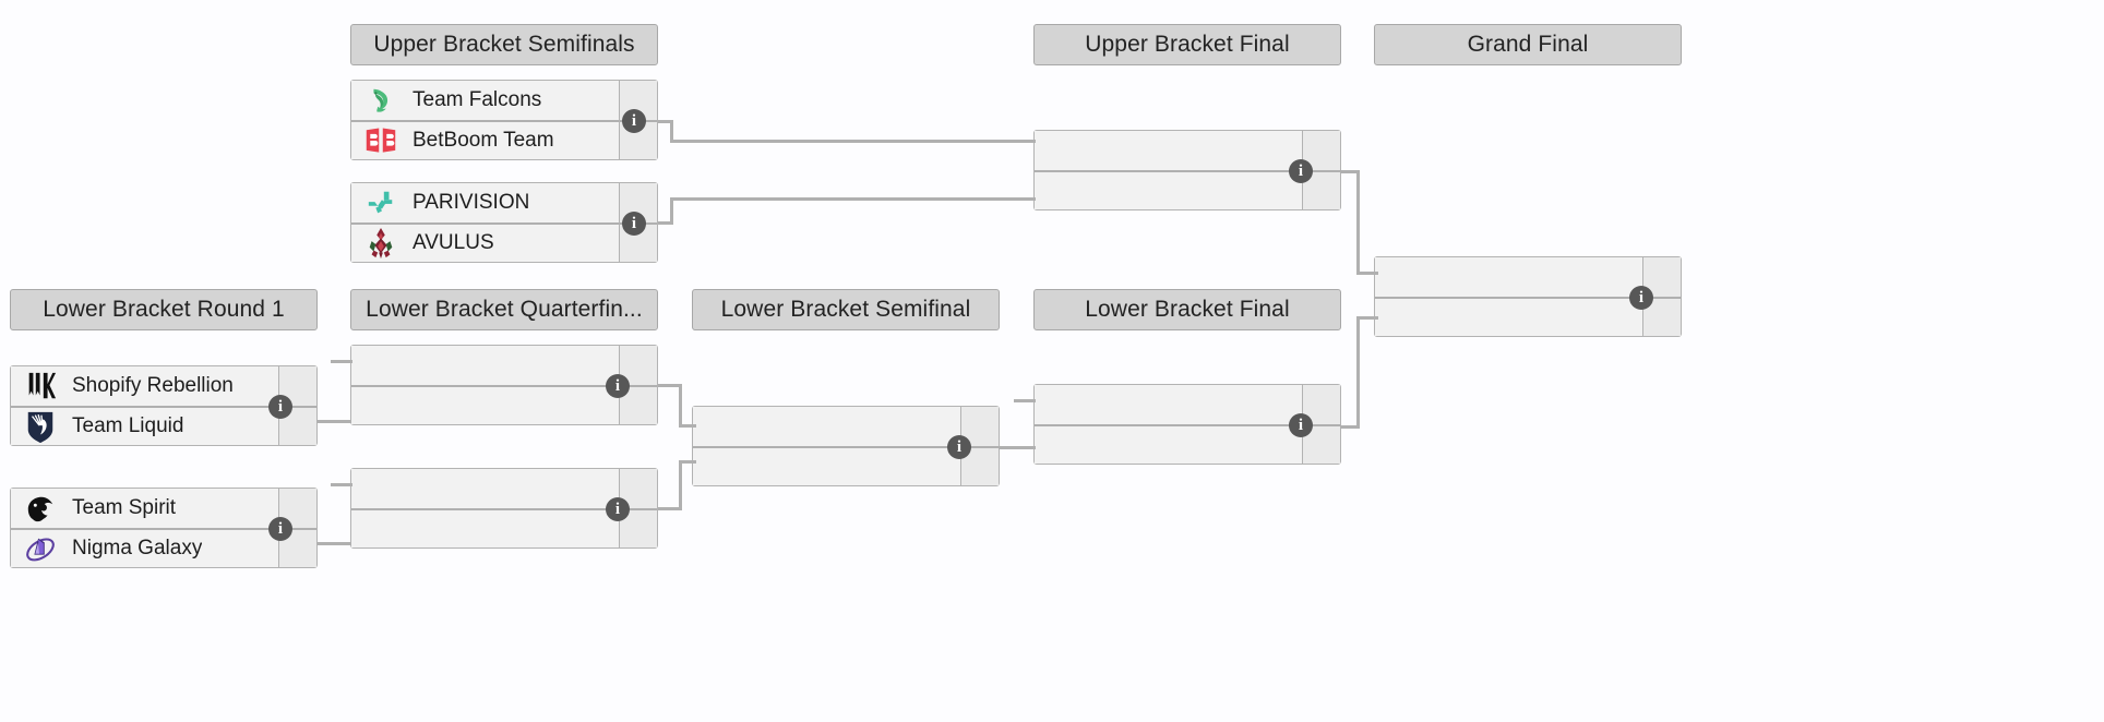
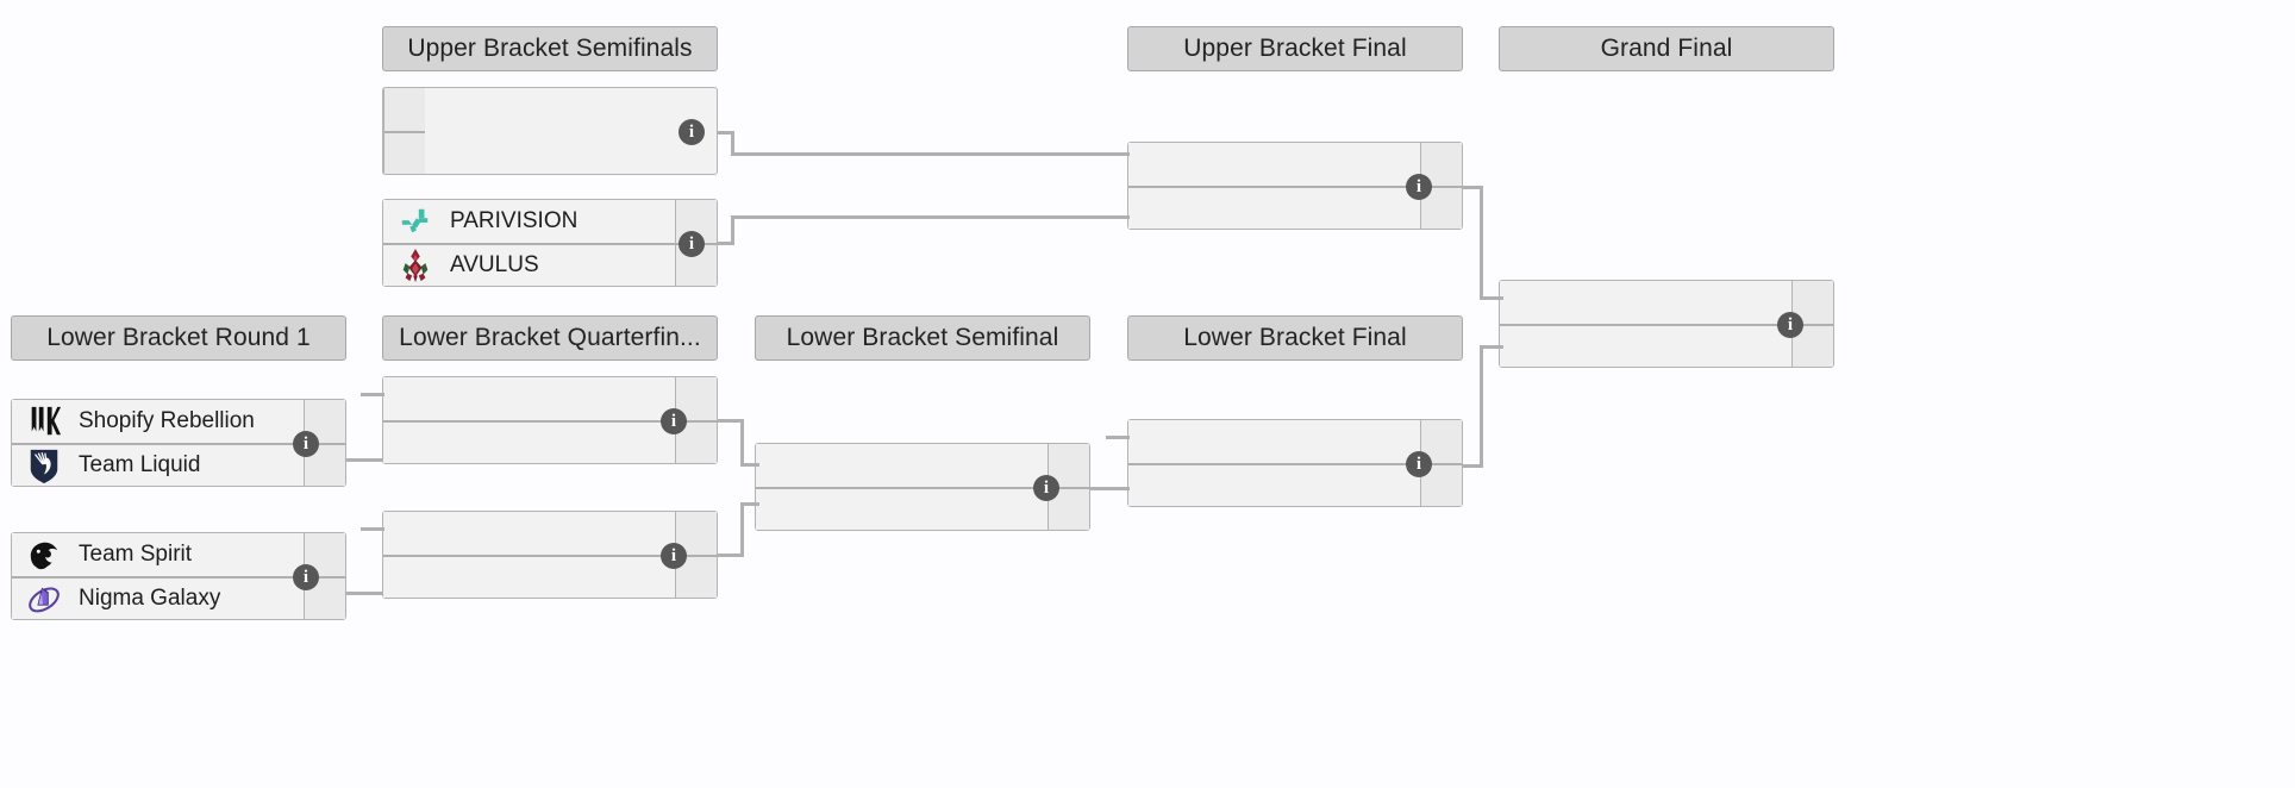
  Upper Bracket Semifinals
  Upper Bracket Final
  Grand Final
  Lower Bracket Round 1
  Lower Bracket Quarterfin...
  Lower Bracket Semifinal
  Lower Bracket Final
- Team Falcons
- BetBoom Team
  i
  PARIVISION
  AVULUS
  i
  i
  i
  Shopify Rebellion
  Team Liquid
  i
  Team Spirit
  Nigma Galaxy
  i
  i
  i
  i
  i
